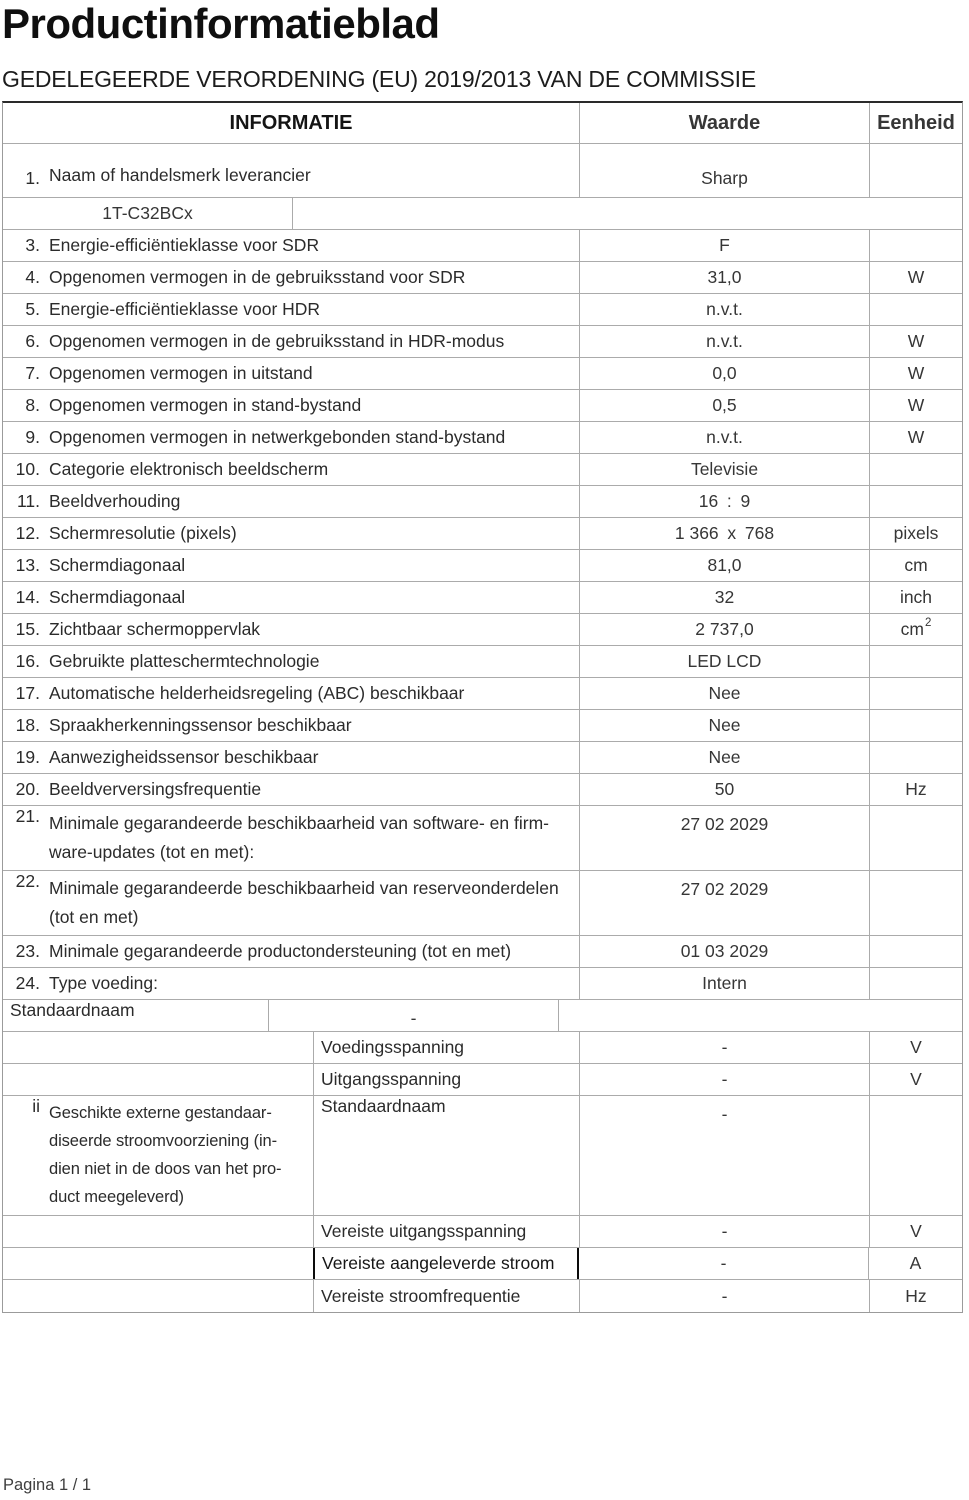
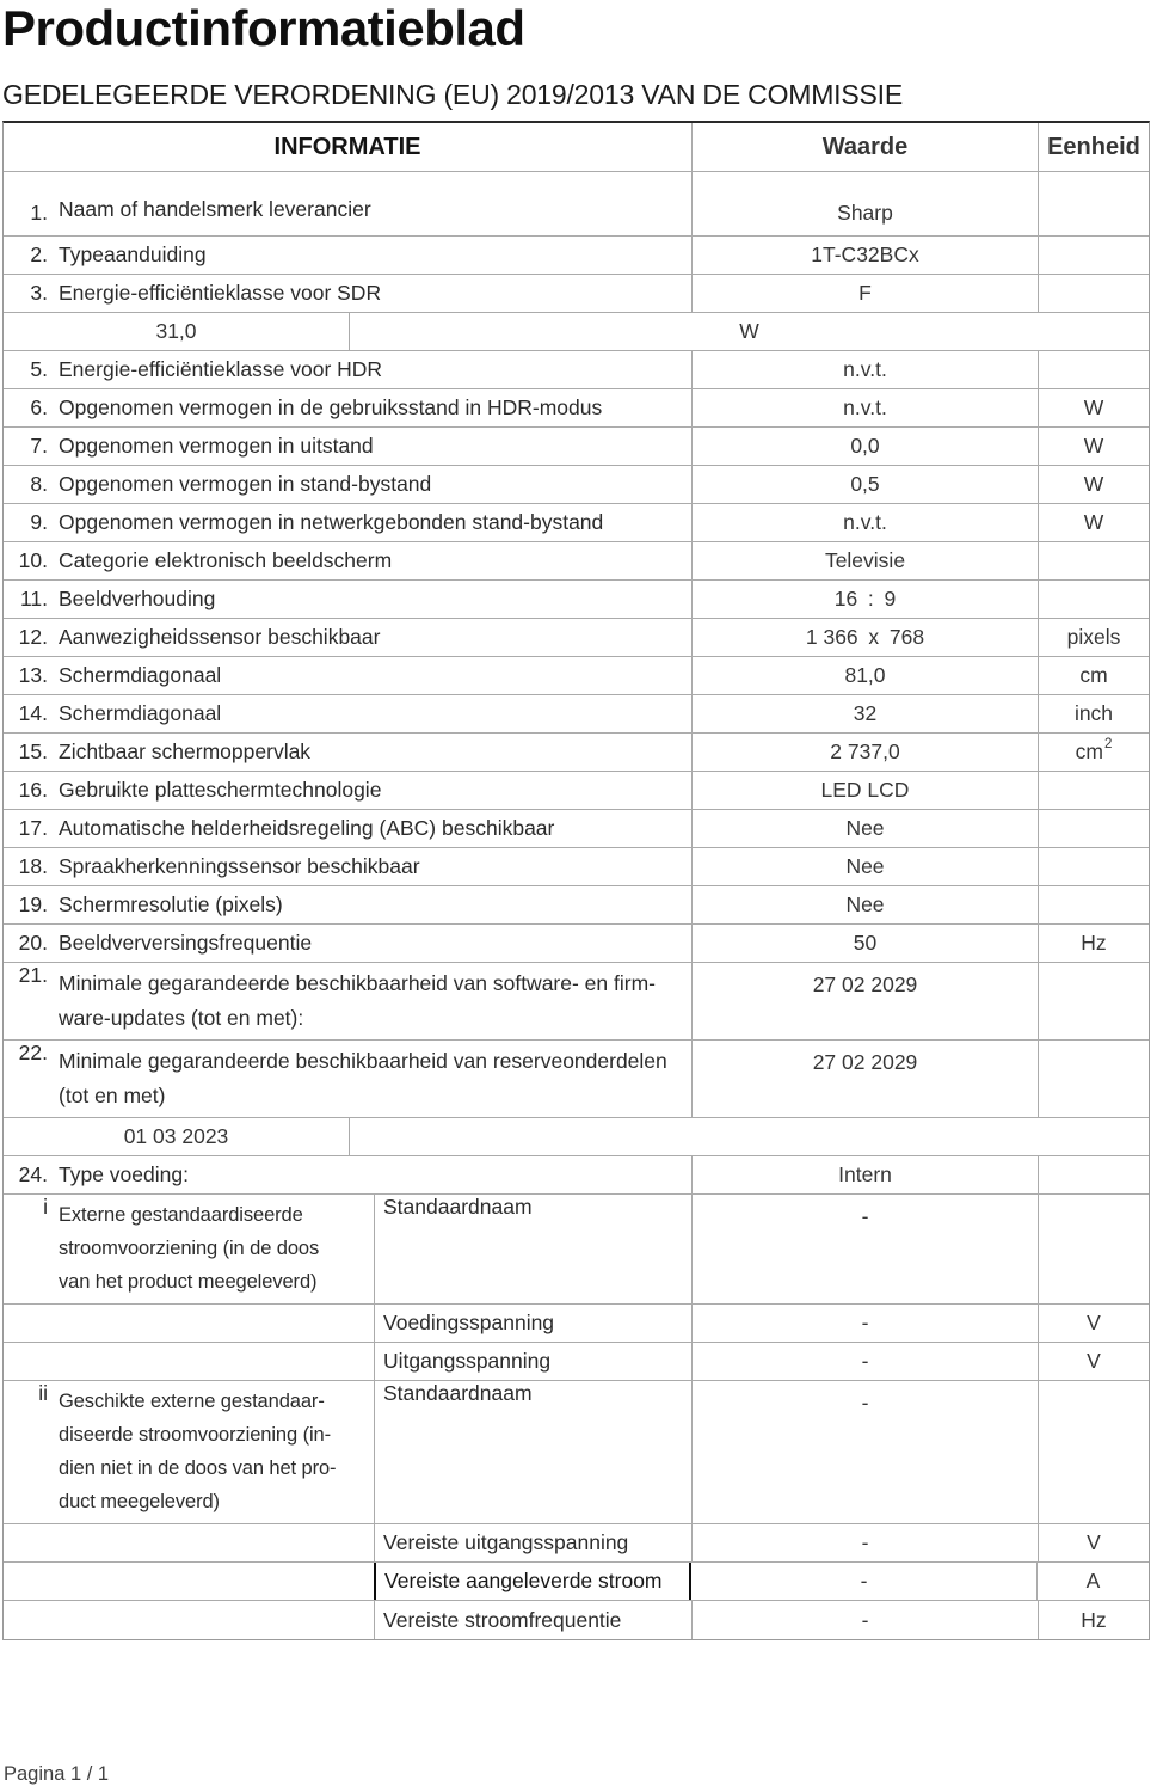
  Productinformatieblad
  GEDELEGEERDE VERORDENING (EU) 2019/2013 VAN DE COMMISSIE
  INFORMATIE
  Waarde
  Eenheid
  1.
  Naam of handelsmerk leverancier
  Sharp
+ 2.
+ Typeaanduiding
  1T-C32BCx
  3.
  Energie-efficiëntieklasse voor SDR
  F
- 4.
- Opgenomen vermogen in de gebruiksstand voor SDR
  31,0
  W
  5.
  Energie-efficiëntieklasse voor HDR
  n.v.t.
  6.
  Opgenomen vermogen in de gebruiksstand in HDR-modus
  n.v.t.
  W
  7.
  Opgenomen vermogen in uitstand
  0,0
  W
  8.
  Opgenomen vermogen in stand-bystand
  0,5
  W
  9.
  Opgenomen vermogen in netwerkgebonden stand-bystand
  n.v.t.
  W
  10.
  Categorie elektronisch beeldscherm
  Televisie
  11.
  Beeldverhouding
  16 : 9
  12.
- Schermresolutie (pixels)
+ Aanwezigheidssensor beschikbaar
  1 366 x 768
  pixels
  13.
  Schermdiagonaal
  81,0
  cm
  14.
  Schermdiagonaal
  32
  inch
  15.
  Zichtbaar schermoppervlak
  2 737,0
  cm
  2
  16.
  Gebruikte platteschermtechnologie
  LED LCD
  17.
  Automatische helderheidsregeling (ABC) beschikbaar
  Nee
  18.
  Spraakherkenningssensor beschikbaar
  Nee
  19.
- Aanwezigheidssensor beschikbaar
+ Schermresolutie (pixels)
  Nee
  20.
  Beeldverversingsfrequentie
  50
  Hz
  21.
  Minimale gegarandeerde beschikbaarheid van software- en firm-
  ware-updates (tot en met):
  27 02 2029
  22.
  Minimale gegarandeerde beschikbaarheid van reserveonderdelen
  (tot en met)
  27 02 2029
- 23.
- Minimale gegarandeerde productondersteuning (tot en met)
- 01 03 2029
+ 01 03 2023
  24.
  Type voeding:
  Intern
+ i
+ Externe gestandaardiseerde
+ stroomvoorziening (in de doos
+ van het product meegeleverd)
  Standaardnaam
  -
  Voedingsspanning
  -
  V
  Uitgangsspanning
  -
  V
  ii
  Geschikte externe gestandaar-
  diseerde stroomvoorziening (in-
  dien niet in de doos van het pro-
  duct meegeleverd)
  Standaardnaam
  -
  Vereiste uitgangsspanning
  -
  V
  Vereiste aangeleverde stroom
  -
  A
  Vereiste stroomfrequentie
  -
  Hz
  Pagina 1 / 1
